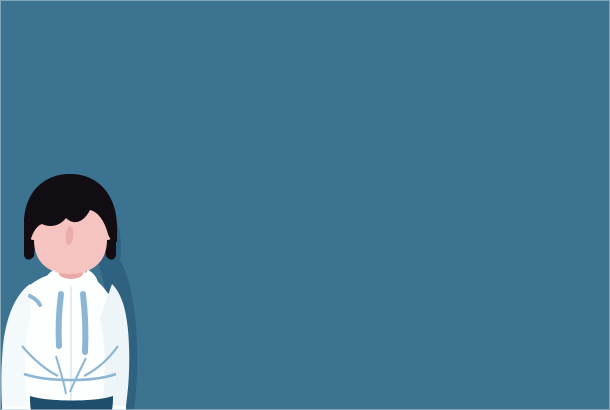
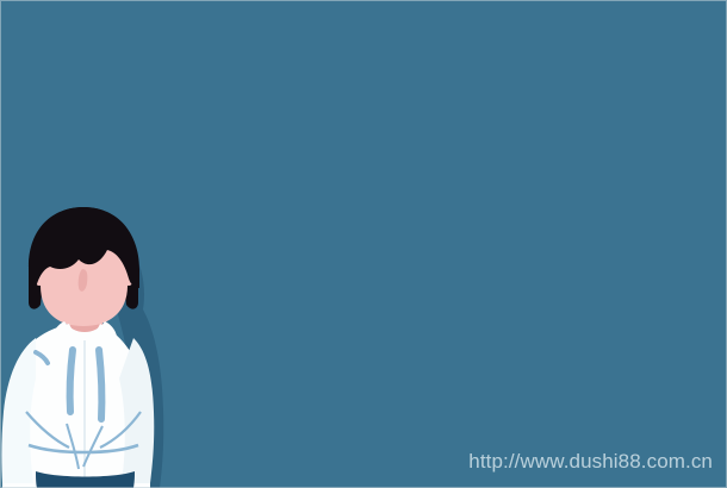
+ http://www.dushi88.com.cn
